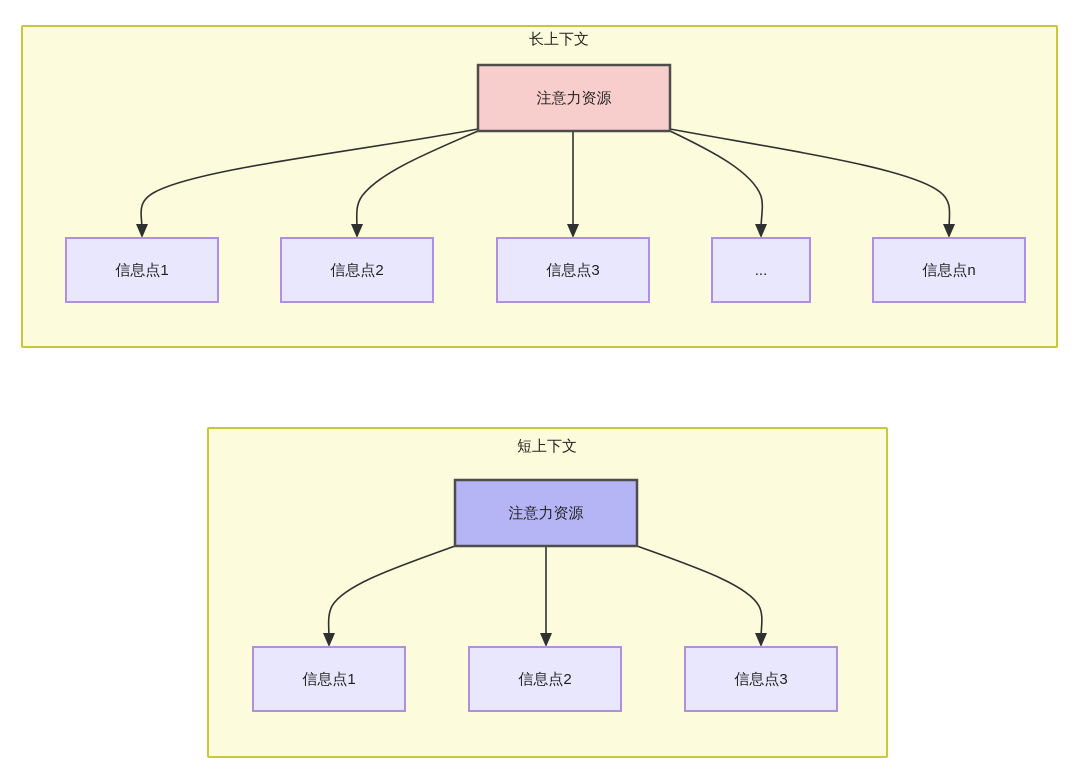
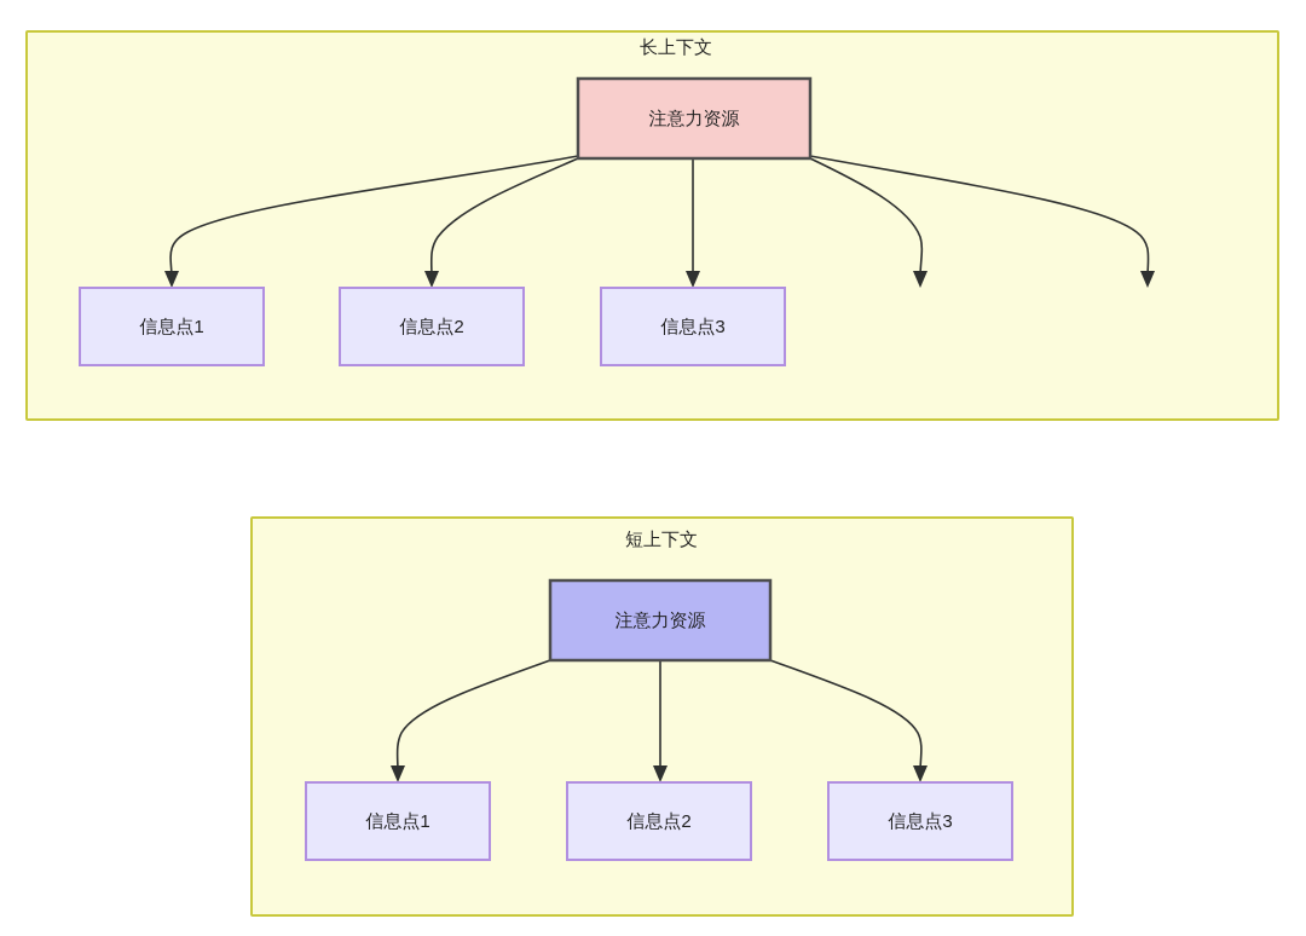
  长上下文
  注意力资源
  信息点1
  信息点2
  信息点3
- ...
- 信息点n
  短上下文
  注意力资源
  信息点1
  信息点2
  信息点3
